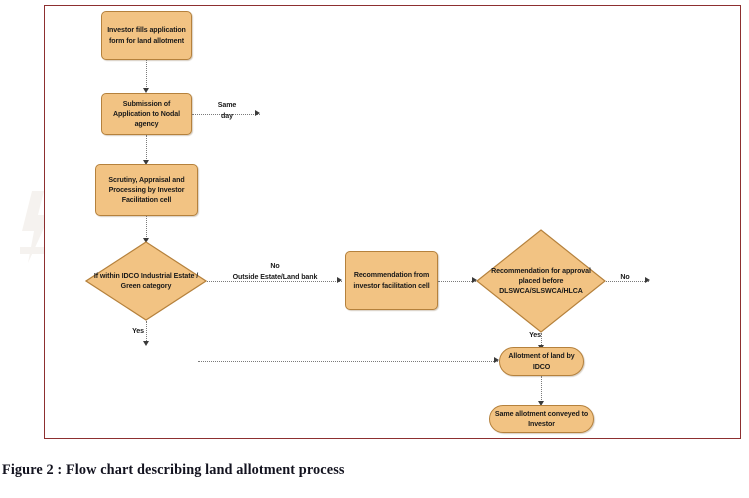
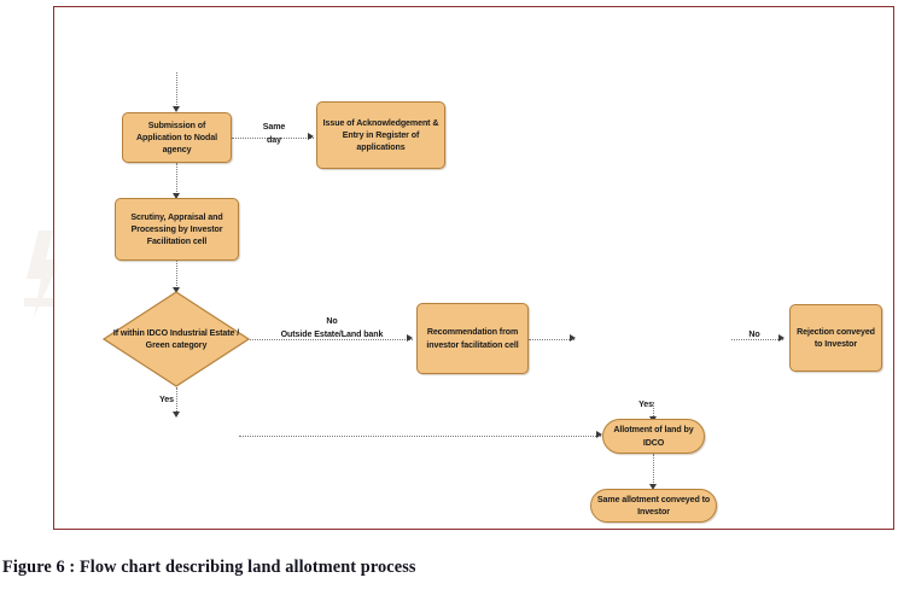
- Investor fills application form for land allotment
  Submission of Application to Nodal agency
  Same
  day
+ Issue of Acknowledgement & Entry in Register of applications
  Scrutiny, Appraisal and Processing by Investor Facilitation cell
  If within IDCO Industrial Estate / Green category
  No
  Outside Estate/Land bank
  Yes
  Recommendation from investor facilitation cell
- Recommendation for approval placed before DLSWCA/SLSWCA/HLCA
  No
+ Rejection conveyed to Investor
  Yes
  Allotment of land by IDCO
  Same allotment conveyed to Investor
- Figure 2 : Flow chart describing land allotment process
+ Figure 6 : Flow chart describing land allotment process
